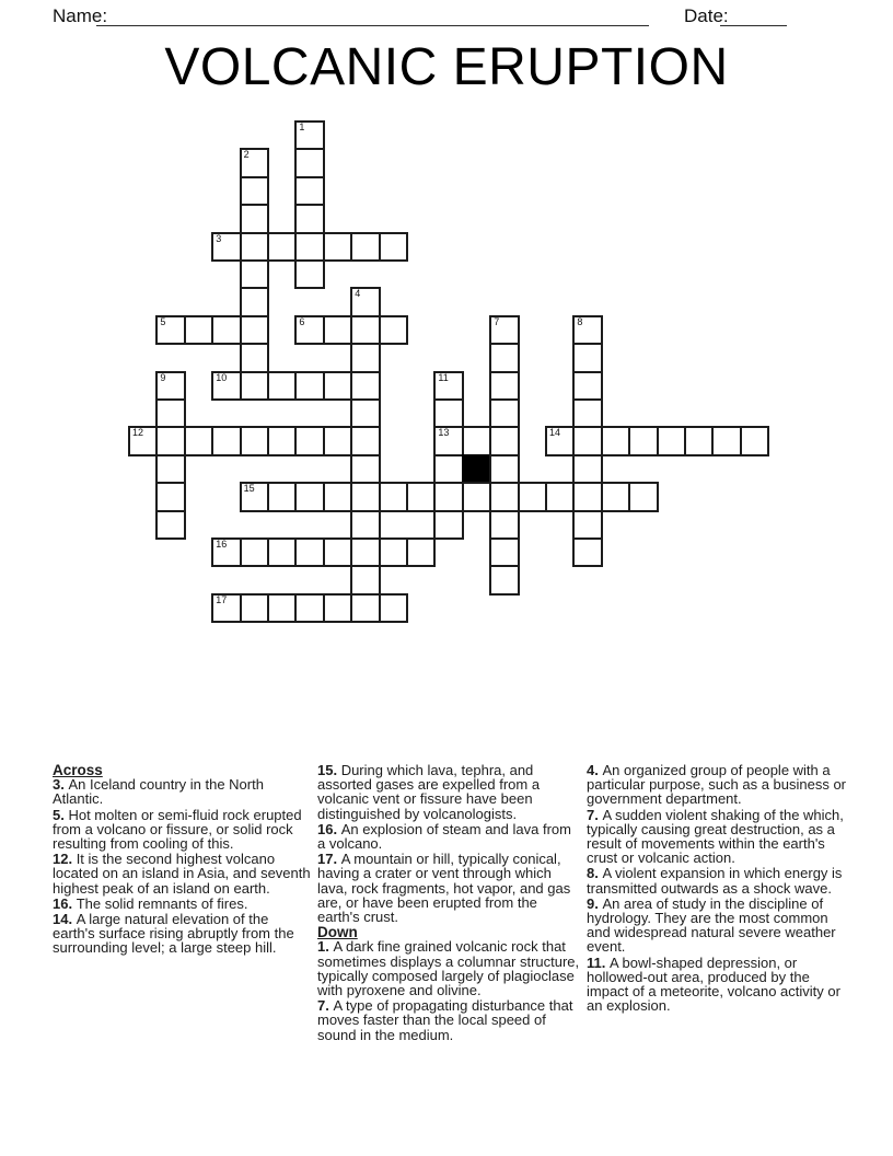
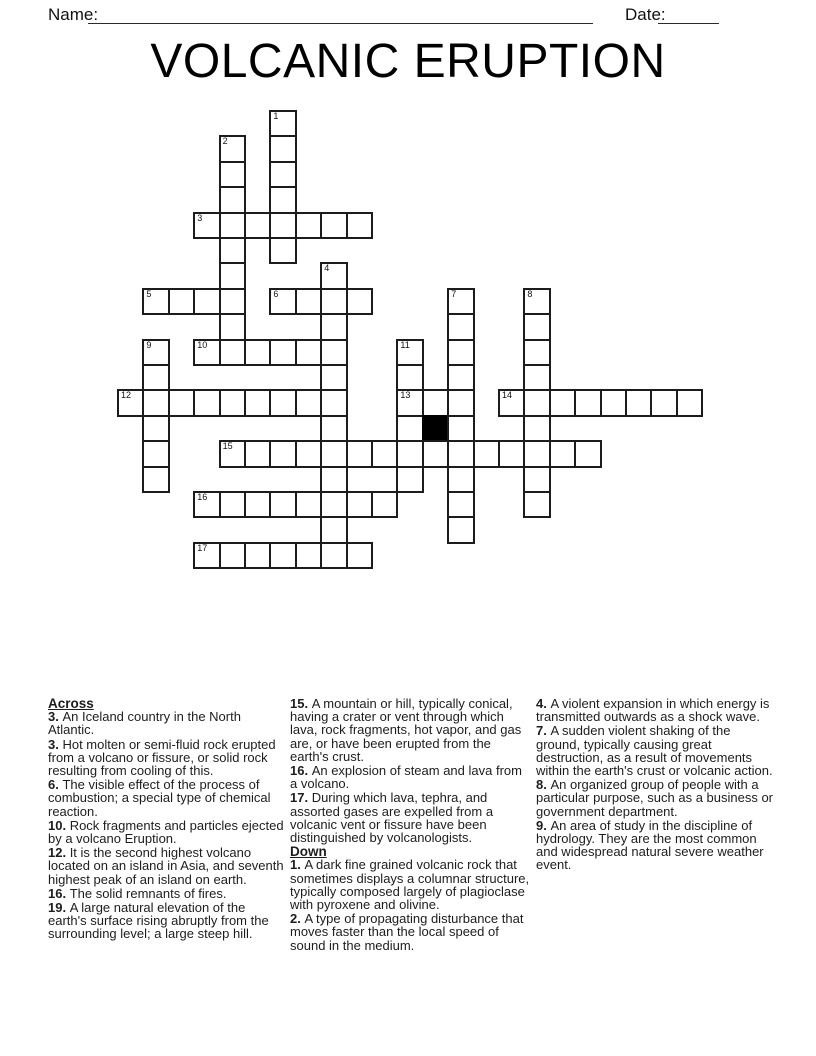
  Name:
  Date:
  VOLCANIC ERUPTION
  1
  2
  3
  4
  5
  6
  7
  8
  9
  10
  11
  12
  13
  14
  15
  16
  17
  Across
  3. An Iceland country in the North Atlantic.
- 5. Hot molten or semi-fluid rock erupted from a volcano or fissure, or solid rock resulting from cooling of this.
+ 3. Hot molten or semi-fluid rock erupted from a volcano or fissure, or solid rock resulting from cooling of this.
+ 6. The visible effect of the process of combustion; a special type of chemical reaction.
+ 10. Rock fragments and particles ejected by a volcano Eruption.
  12. It is the second highest volcano located on an island in Asia, and seventh highest peak of an island on earth.
  16. The solid remnants of fires.
- 14. A large natural elevation of the earth's surface rising abruptly from the surrounding level; a large steep hill.
+ 19. A large natural elevation of the earth's surface rising abruptly from the surrounding level; a large steep hill.
- 15. During which lava, tephra, and assorted gases are expelled from a volcanic vent or fissure have been distinguished by volcanologists.
+ 15. A mountain or hill, typically conical, having a crater or vent through which lava, rock fragments, hot vapor, and gas are, or have been erupted from the earth's crust.
  16. An explosion of steam and lava from a volcano.
- 17. A mountain or hill, typically conical, having a crater or vent through which lava, rock fragments, hot vapor, and gas are, or have been erupted from the earth's crust.
+ 17. During which lava, tephra, and assorted gases are expelled from a volcanic vent or fissure have been distinguished by volcanologists.
  Down
  1. A dark fine grained volcanic rock that sometimes displays a columnar structure, typically composed largely of plagioclase with pyroxene and olivine.
- 7. A type of propagating disturbance that moves faster than the local speed of sound in the medium.
+ 2. A type of propagating disturbance that moves faster than the local speed of sound in the medium.
- 4. An organized group of people with a particular purpose, such as a business or government department.
+ 4. A violent expansion in which energy is transmitted outwards as a shock wave.
- 7. A sudden violent shaking of the which, typically causing great destruction, as a result of movements within the earth's crust or volcanic action.
+ 7. A sudden violent shaking of the ground, typically causing great destruction, as a result of movements within the earth's crust or volcanic action.
- 8. A violent expansion in which energy is transmitted outwards as a shock wave.
+ 8. An organized group of people with a particular purpose, such as a business or government department.
  9. An area of study in the discipline of hydrology. They are the most common and widespread natural severe weather event.
- 11. A bowl-shaped depression, or hollowed-out area, produced by the impact of a meteorite, volcano activity or an explosion.
